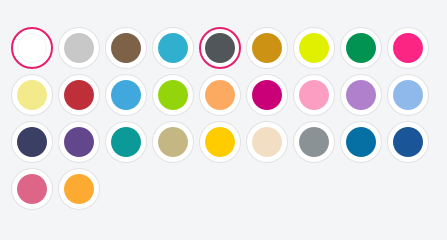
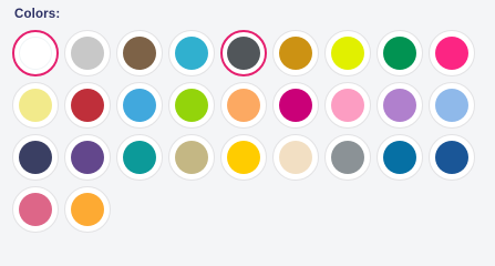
+ Colors:
